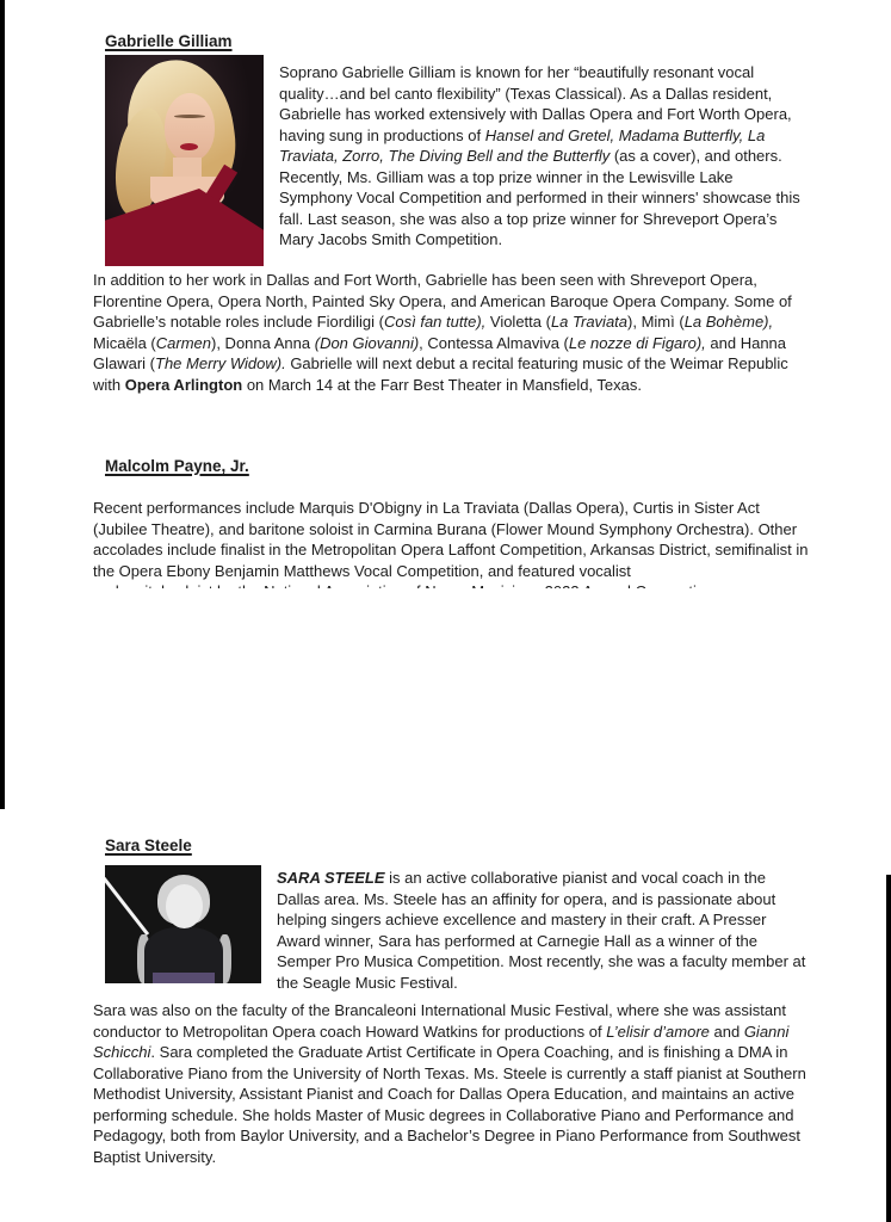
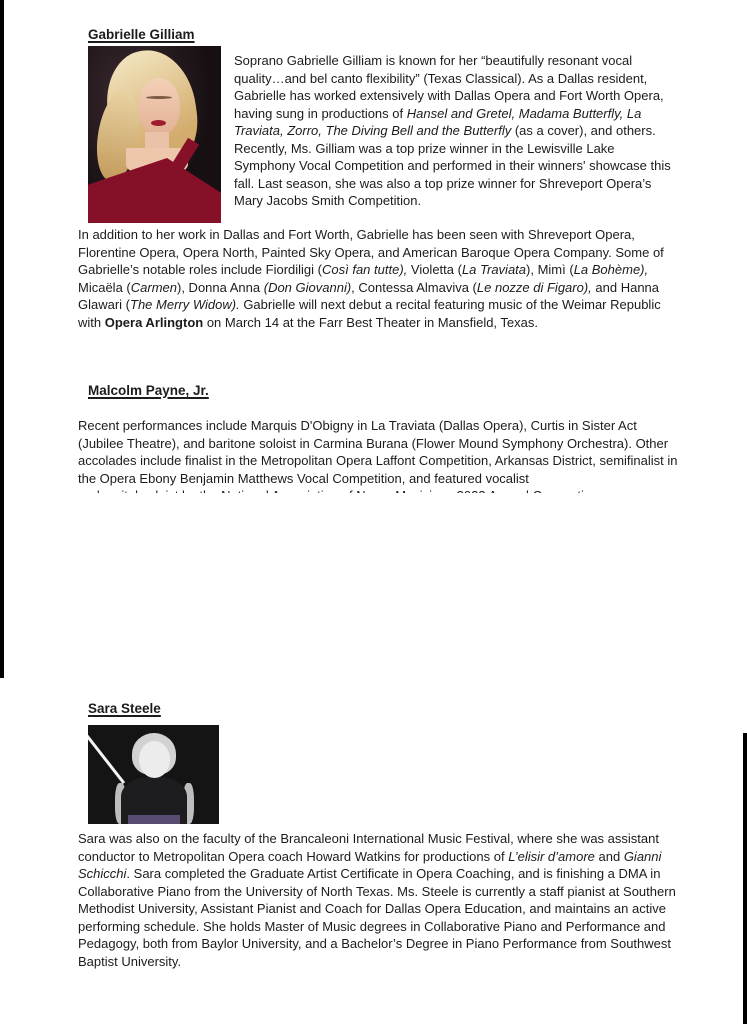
  Gabrielle Gilliam
  Soprano Gabrielle Gilliam is known for her “beautifully resonant vocal quality…and bel canto flexibility” (Texas Classical). As a Dallas resident, Gabrielle has worked extensively with Dallas Opera and Fort Worth Opera, having sung in productions of Hansel and Gretel, Madama Butterfly, La Traviata, Zorro, The Diving Bell and the Butterfly (as a cover), and others. Recently, Ms. Gilliam was a top prize winner in the Lewisville Lake Symphony Vocal Competition and performed in their winners' showcase this fall. Last season, she was also a top prize winner for Shreveport Opera’s Mary Jacobs Smith Competition.
  In addition to her work in Dallas and Fort Worth, Gabrielle has been seen with Shreveport Opera, Florentine Opera, Opera North, Painted Sky Opera, and American Baroque Opera Company. Some of Gabrielle’s notable roles include Fiordiligi (Così fan tutte), Violetta (La Traviata), Mimì (La Bohème), Micaëla (Carmen), Donna Anna (Don Giovanni), Contessa Almaviva (Le nozze di Figaro), and Hanna Glawari (The Merry Widow). Gabrielle will next debut a recital featuring music of the Weimar Republic with Opera Arlington on March 14 at the Farr Best Theater in Mansfield, Texas.
  Malcolm Payne, Jr.
  Recent performances include Marquis D'Obigny in La Traviata (Dallas Opera), Curtis in Sister Act (Jubilee Theatre), and baritone soloist in Carmina Burana (Flower Mound Symphony Orchestra). Other accolades include finalist in the Metropolitan Opera Laffont Competition, Arkansas District, semifinalist in the Opera Ebony Benjamin Matthews Vocal Competition, and featured vocalist
  Sara Steele
- SARA STEELE is an active collaborative pianist and vocal coach in the Dallas area. Ms. Steele has an affinity for opera, and is passionate about helping singers achieve excellence and mastery in their craft. A Presser Award winner, Sara has performed at Carnegie Hall as a winner of the Semper Pro Musica Competition. Most recently, she was a faculty member at the Seagle Music Festival.
  Sara was also on the faculty of the Brancaleoni International Music Festival, where she was assistant conductor to Metropolitan Opera coach Howard Watkins for productions of L’elisir d’amore and Gianni Schicchi. Sara completed the Graduate Artist Certificate in Opera Coaching, and is finishing a DMA in Collaborative Piano from the University of North Texas. Ms. Steele is currently a staff pianist at Southern Methodist University, Assistant Pianist and Coach for Dallas Opera Education, and maintains an active performing schedule. She holds Master of Music degrees in Collaborative Piano and Performance and Pedagogy, both from Baylor University, and a Bachelor’s Degree in Piano Performance from Southwest Baptist University.
